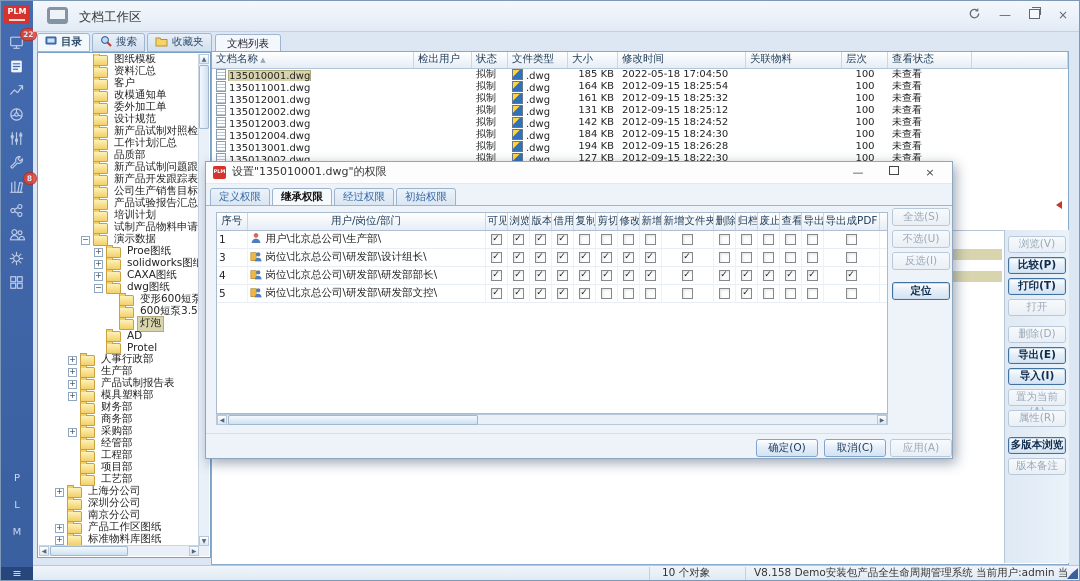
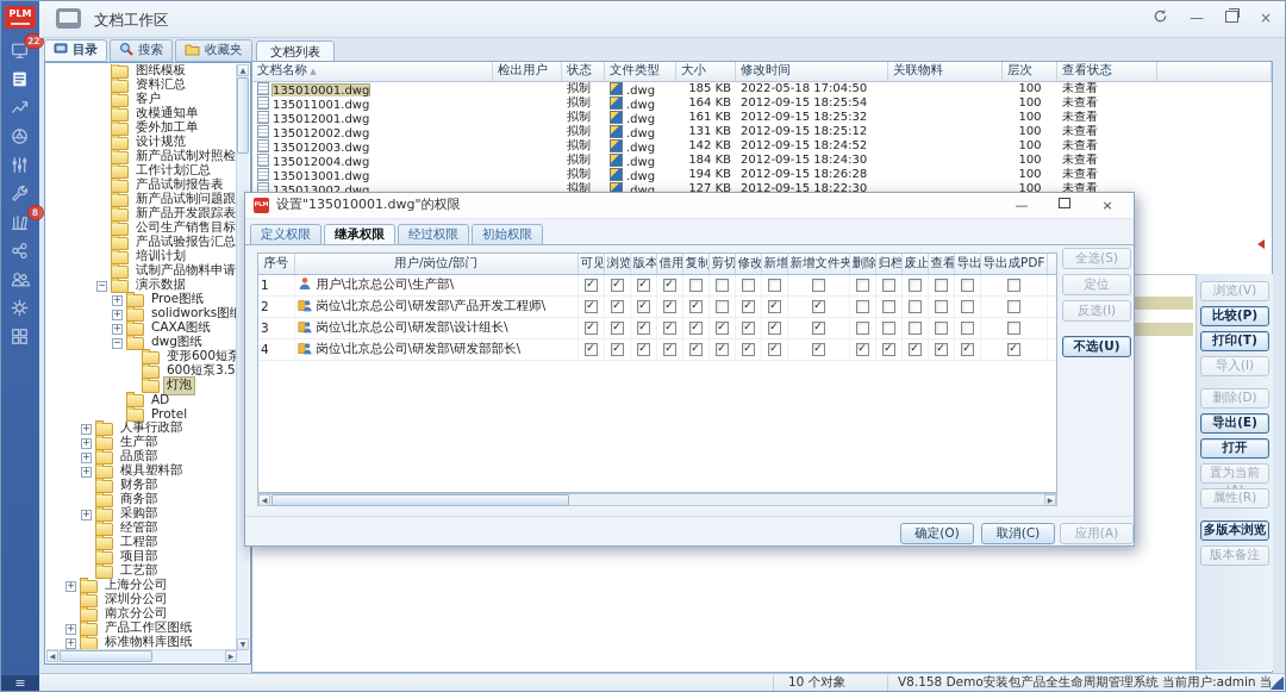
  PLM
  22
  8
- P
- L
- M
  ≡
  文档工作区
  —
  ×
  目录
  搜索
  收藏夹
  图纸模板
  资料汇总
  客户
  改模通知单
  委外加工单
  设计规范
  新产品试制对照检
  工作计划汇总
- 品质部
+ 产品试制报告表
  新产品试制问题跟
  新产品开发跟踪表
  公司生产销售目标
  产品试验报告汇总
  培训计划
  试制产品物料申请
  −
  演示数据
  +
  Proe图纸
  +
  solidworks图
  +
  CAXA图纸
  −
  dwg图纸
  变形600短泵
  600短泵3.5
  灯泡
  AD
  Protel
  +
  人事行政部
  +
  生产部
  +
- 产品试制报告表
+ 品质部
  +
  模具塑料部
  财务部
  商务部
  +
  采购部
  经管部
  工程部
  项目部
  工艺部
  +
  上海分公司
  深圳分公司
  南京分公司
  +
  产品工作区图纸
  +
  标准物料库图纸
  文档列表
  文档名称 ▲
  检出用户
  状态
  文件类型
  大小
  修改时间
  关联物料
  层次
  查看状态
  135010001.dwg
  拟制
  .dwg
  185 KB
  2022-05-18 17:04:50
  100
  未查看
  135011001.dwg
  拟制
  .dwg
  164 KB
  2012-09-15 18:25:54
  100
  未查看
  135012001.dwg
  拟制
  .dwg
  161 KB
  2012-09-15 18:25:32
  100
  未查看
  135012002.dwg
  拟制
  .dwg
  131 KB
  2012-09-15 18:25:12
  100
  未查看
  135012003.dwg
  拟制
  .dwg
  142 KB
  2012-09-15 18:24:52
  100
  未查看
  135012004.dwg
  拟制
  .dwg
  184 KB
  2012-09-15 18:24:30
  100
  未查看
  135013001.dwg
  拟制
  .dwg
  194 KB
  2012-09-15 18:26:28
  100
  未查看
  拟制
  127 KB
  2012-09-15 18:22:30
  100
  未查看
  浏览(V)
  比较(P)
  打印(T)
- 打开
+ 导入(I)
  删除(D)
  导出(E)
- 导入(I)
+ 打开
  属性(R)
  多版本浏览
  版本备注
  设置"135010001.dwg"的权限
  —
  ×
  定义权限
  继承权限
  经过权限
  初始权限
  序号	用户/岗位/部门	可见	浏览	版本	借用	复制	剪切	修改	新增	新增文件夹	删除	归档	废止	查看	导出	导出成PDF
  1	用户\北京总公司\生产部\
+ 2	岗位\北京总公司\研发部\产品开发工程师\
  3	岗位\北京总公司\研发部\设计组长\
  4	岗位\北京总公司\研发部\研发部部长\
- 5	岗位\北京总公司\研发部\研发部文控\
  全选(S)
- 不选(U)
+ 定位
  反选(I)
- 定位
+ 不选(U)
  确定(O)
  取消(C)
  应用(A)
  10 个对象
  V8.158 Demo安装包产品全生命周期管理系统 当前用户:admin 当
